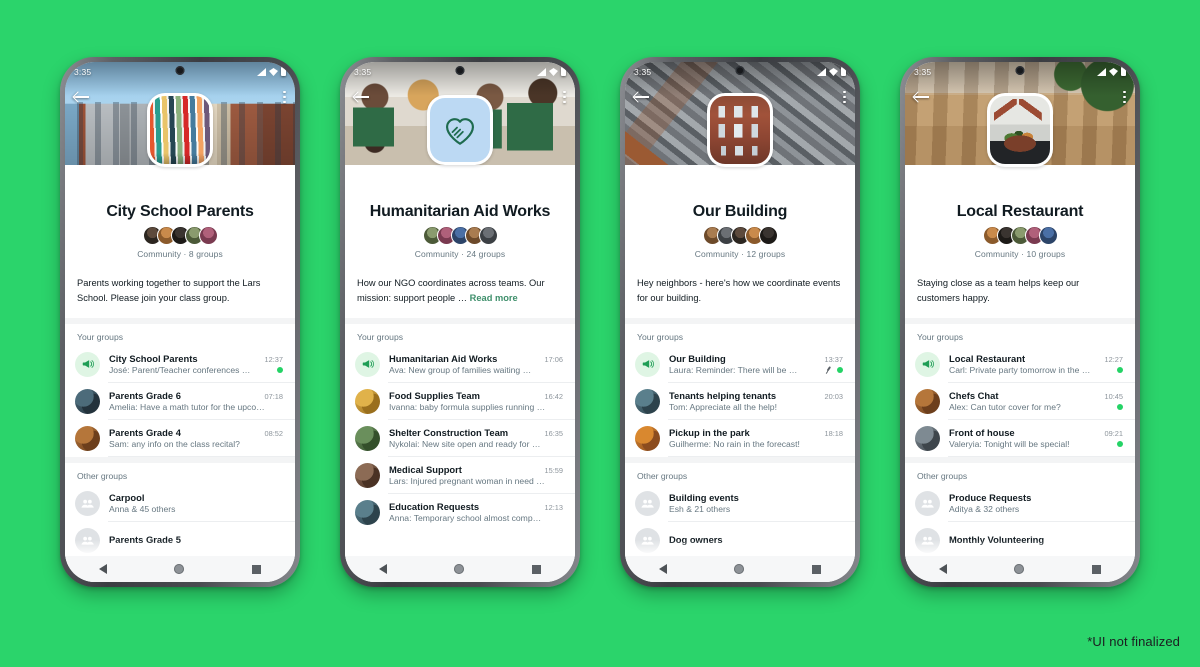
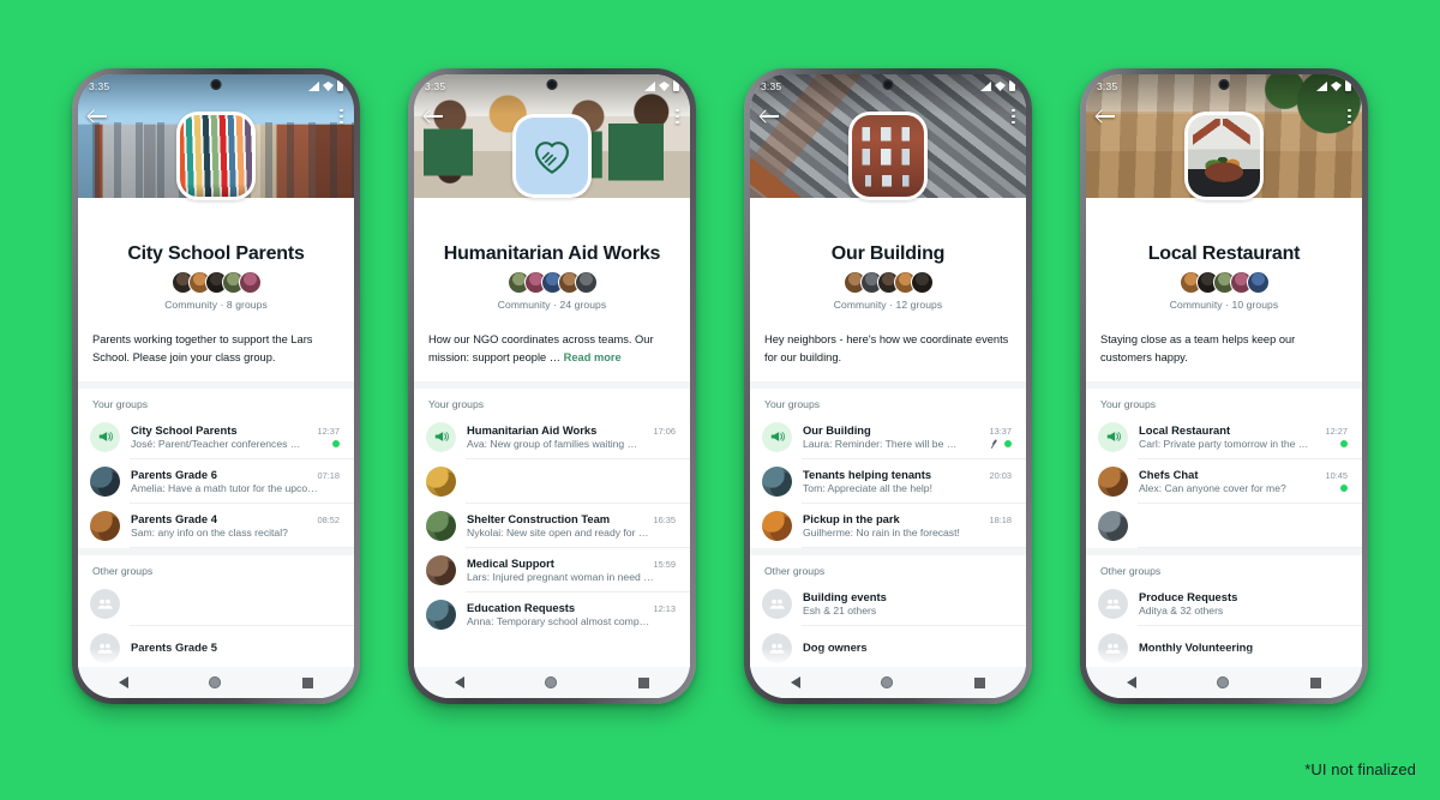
  3:35
  City School Parents
  Community · 8 groups
  Parents working together to support the Lars School. Please join your class group.
  Your groups
  City School Parents
  12:37
  José: Parent/Teacher conferences …
  Parents Grade 6
  07:18
  Amelia: Have a math tutor for the upco…
  Parents Grade 4
  08:52
  Sam: any info on the class recital?
  Other groups
- Carpool
- Anna & 45 others
  3:35
  Humanitarian Aid Works
  Community · 24 groups
  How our NGO coordinates across teams. Our mission: support people … Read more
  Your groups
  Humanitarian Aid Works
  17:06
  Ava: New group of families waiting …
- Food Supplies Team
- 16:42
- Ivanna: baby formula supplies running …
  Shelter Construction Team
  16:35
  Nykolai: New site open and ready for …
  Medical Support
  15:59
  Lars: Injured pregnant woman in need …
  Education Requests
  12:13
  Anna: Temporary school almost comp…
  3:35
  Our Building
  Community · 12 groups
  Hey neighbors - here's how we coordinate events for our building.
  Your groups
  Our Building
  13:37
  Laura: Reminder: There will be …
  Tenants helping tenants
  20:03
  Tom: Appreciate all the help!
  Pickup in the park
  18:18
  Guilherme: No rain in the forecast!
  Other groups
  Building events
  Esh & 21 others
  3:35
  Local Restaurant
  Community · 10 groups
  Staying close as a team helps keep our customers happy.
  Your groups
  Local Restaurant
  12:27
  Carl: Private party tomorrow in the …
  Chefs Chat
  10:45
- Alex: Can tutor cover for me?
+ Alex: Can anyone cover for me?
- Front of house
- 09:21
- Valeryia: Tonight will be special!
  Other groups
  Produce Requests
  Aditya & 32 others
  *UI not finalized
